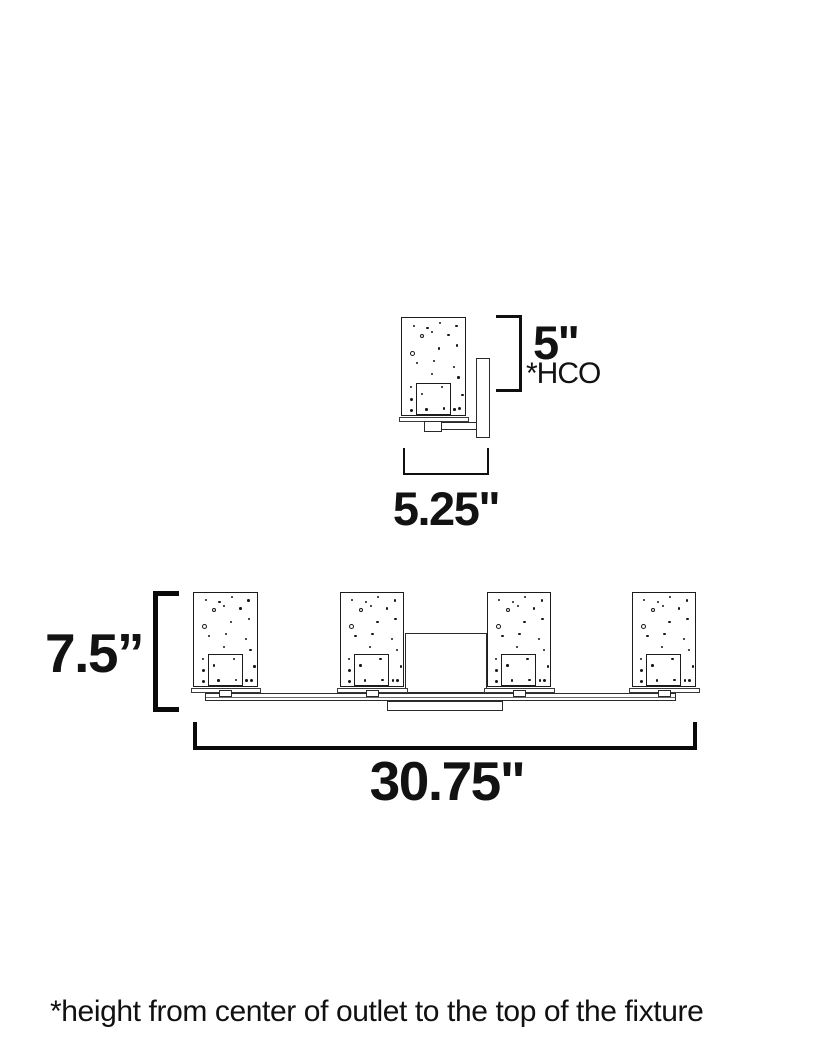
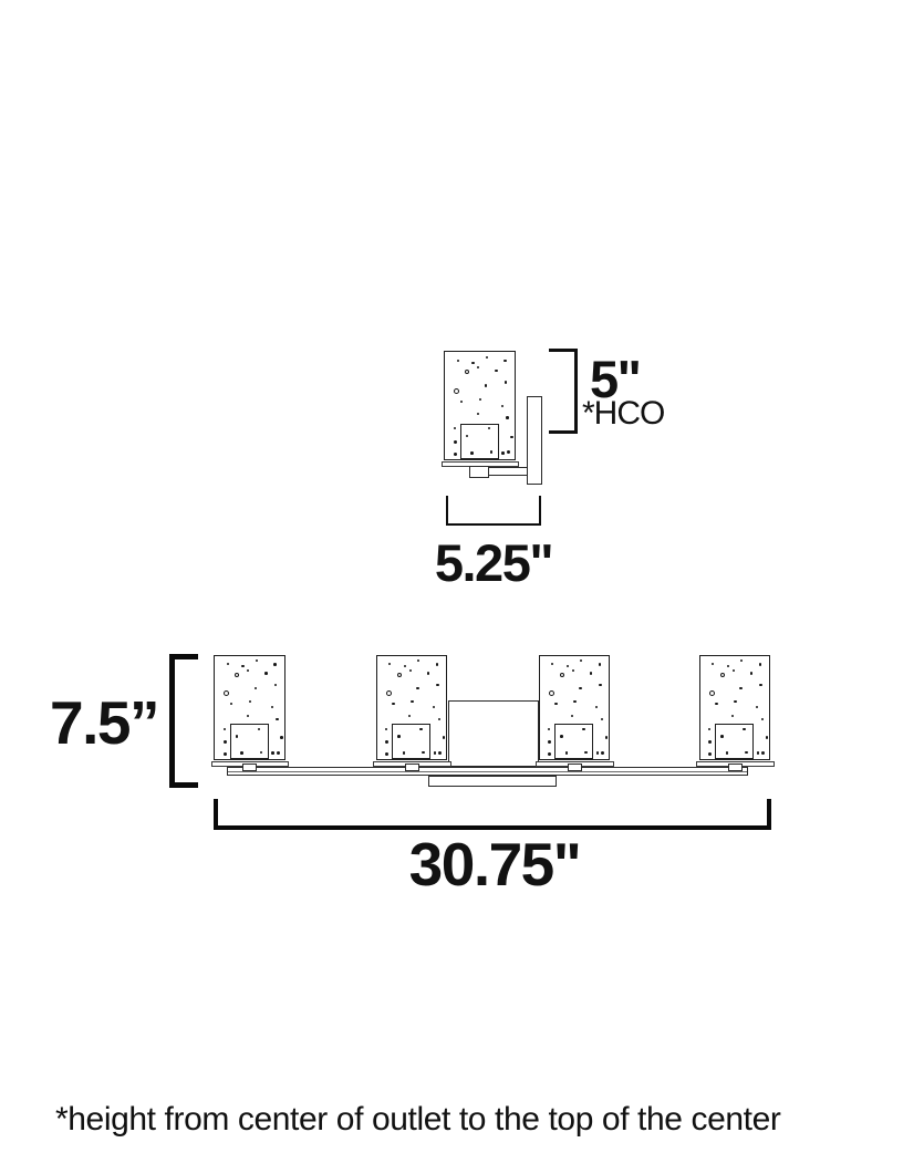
  5"
  *HCO
  5.25"
  7.5”
  30.75"
- *height from center of outlet to the top of the fixture
+ *height from center of outlet to the top of the center
